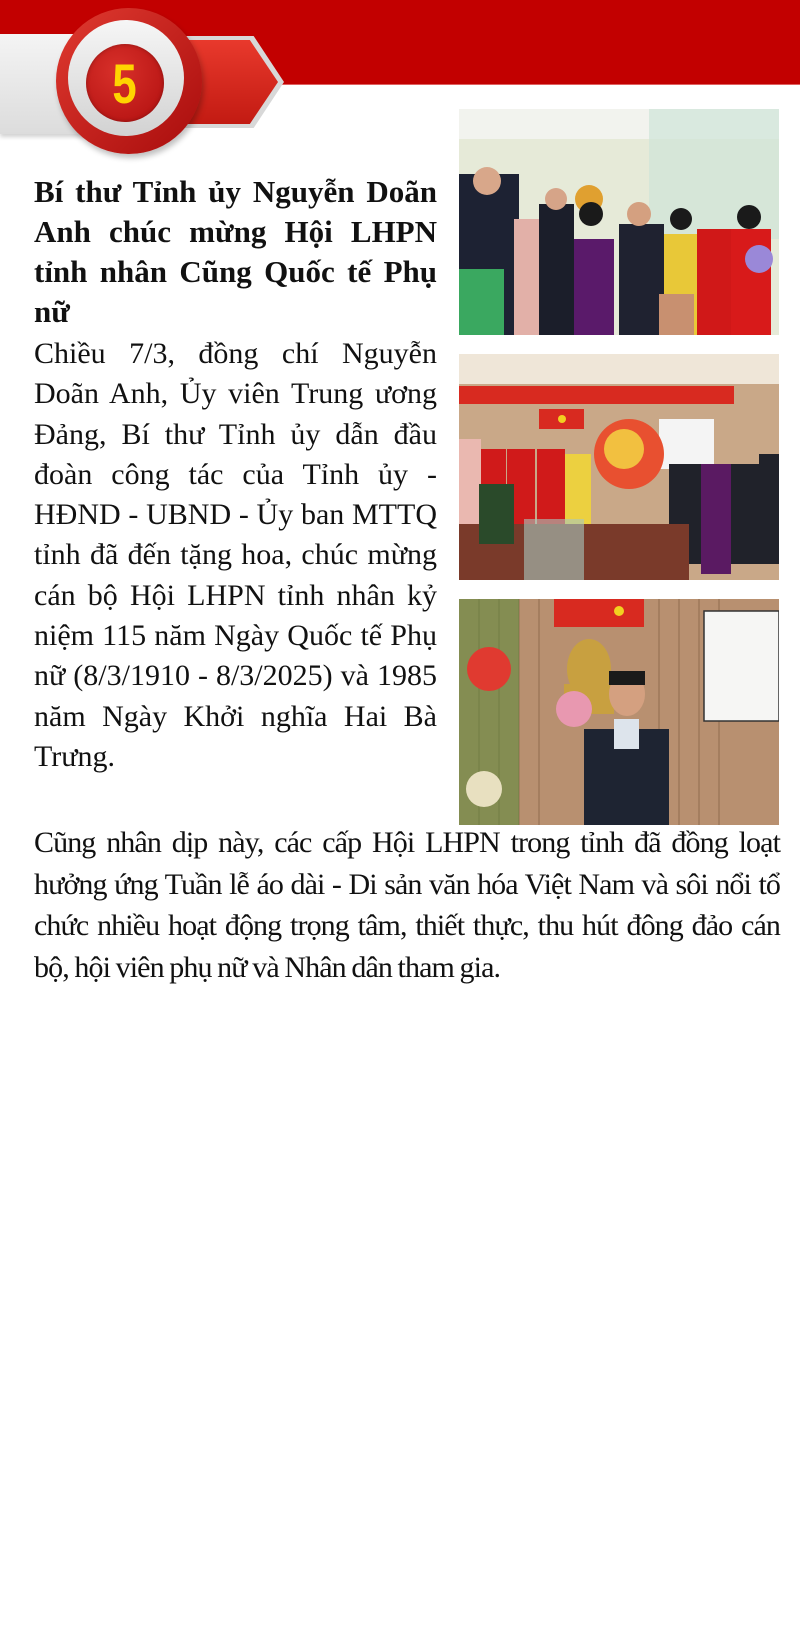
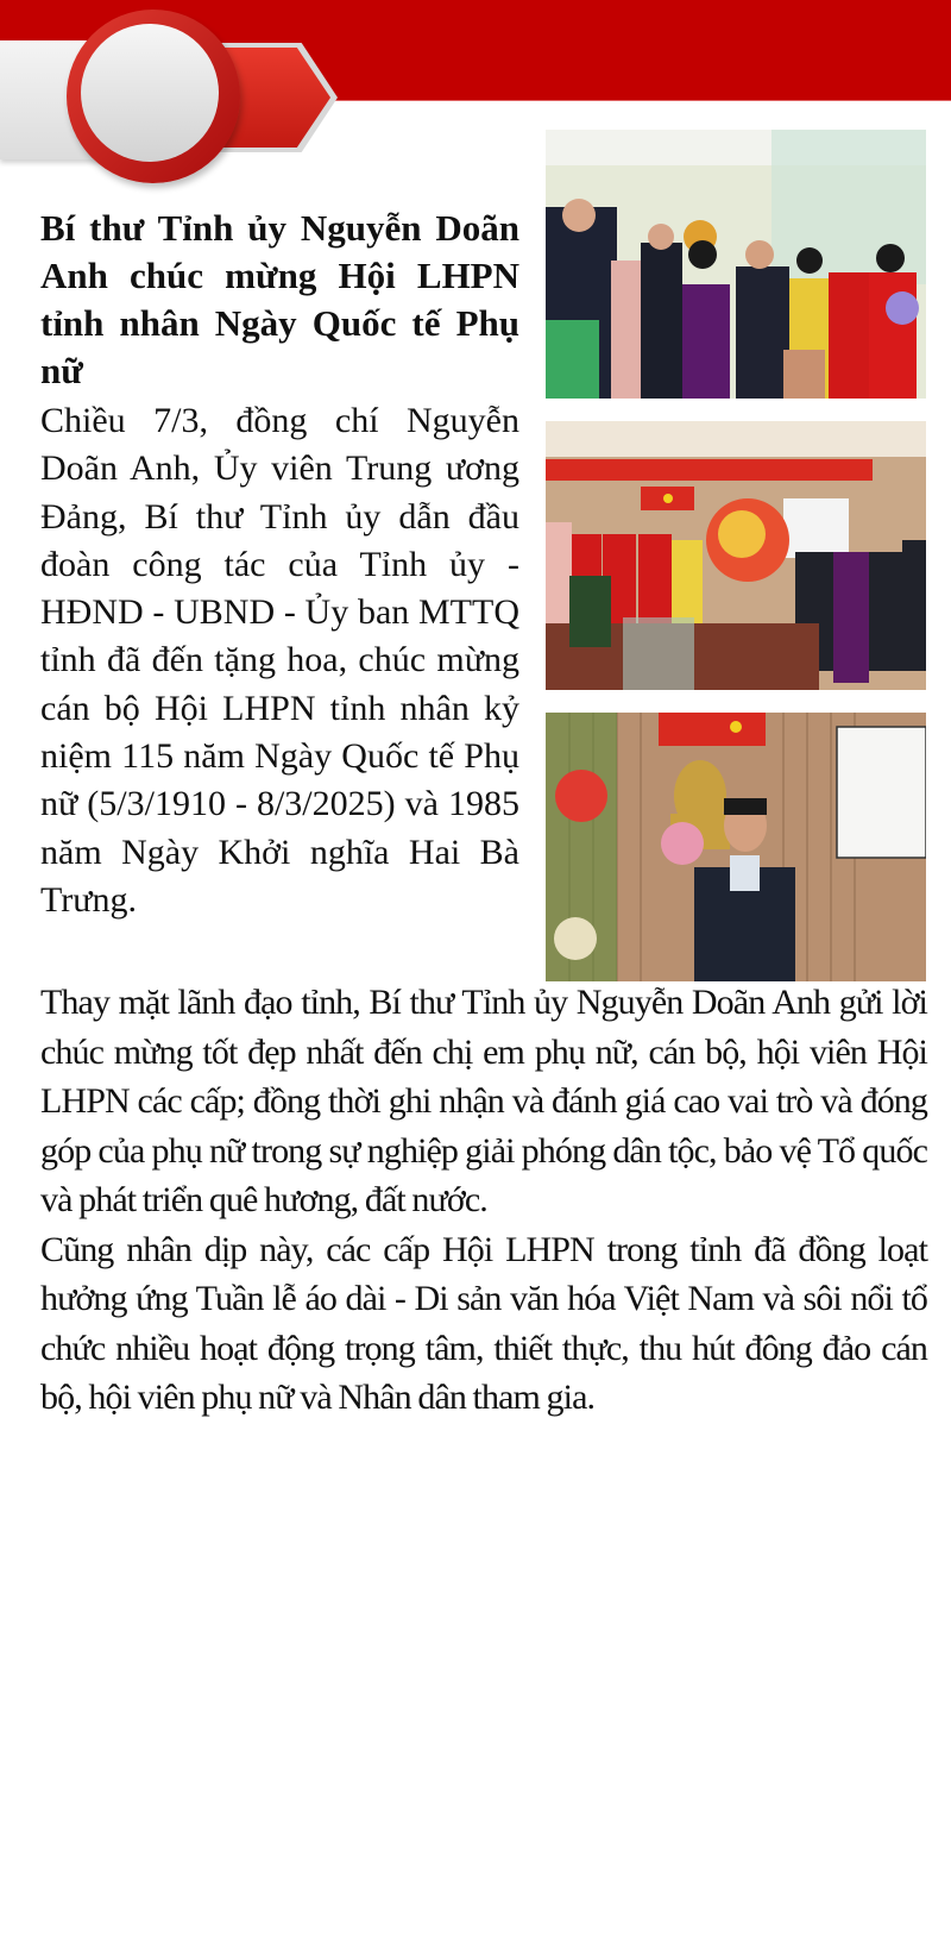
- 5
- Bí thư Tỉnh ủy Nguyễn Doãn Anh chúc mừng Hội LHPN tỉnh nhân Cũng Quốc tế Phụ nữ
+ Bí thư Tỉnh ủy Nguyễn Doãn Anh chúc mừng Hội LHPN tỉnh nhân Ngày Quốc tế Phụ nữ
- Chiều 7/3, đồng chí Nguyễn Doãn Anh, Ủy viên Trung ương Đảng, Bí thư Tỉnh ủy dẫn đầu đoàn công tác của Tỉnh ủy - HĐND - UBND - Ủy ban MTTQ tỉnh đã đến tặng hoa, chúc mừng cán bộ Hội LHPN tỉnh nhân kỷ niệm 115 năm Ngày Quốc tế Phụ nữ (8/3/1910 - 8/3/2025) và 1985 năm Ngày Khởi nghĩa Hai Bà Trưng.
+ Chiều 7/3, đồng chí Nguyễn Doãn Anh, Ủy viên Trung ương Đảng, Bí thư Tỉnh ủy dẫn đầu đoàn công tác của Tỉnh ủy - HĐND - UBND - Ủy ban MTTQ tỉnh đã đến tặng hoa, chúc mừng cán bộ Hội LHPN tỉnh nhân kỷ niệm 115 năm Ngày Quốc tế Phụ nữ (5/3/1910 - 8/3/2025) và 1985 năm Ngày Khởi nghĩa Hai Bà Trưng.
+ Thay mặt lãnh đạo tỉnh, Bí thư Tỉnh ủy Nguyễn Doãn Anh gửi lời chúc mừng tốt đẹp nhất đến chị em phụ nữ, cán bộ, hội viên Hội LHPN các cấp; đồng thời ghi nhận và đánh giá cao vai trò và đóng góp của phụ nữ trong sự nghiệp giải phóng dân tộc, bảo vệ Tổ quốc và phát triển quê hương, đất nước.
  Cũng nhân dịp này, các cấp Hội LHPN trong tỉnh đã đồng loạt hưởng ứng Tuần lễ áo dài - Di sản văn hóa Việt Nam và sôi nổi tổ chức nhiều hoạt động trọng tâm, thiết thực, thu hút đông đảo cán bộ, hội viên phụ nữ và Nhân dân tham gia.
